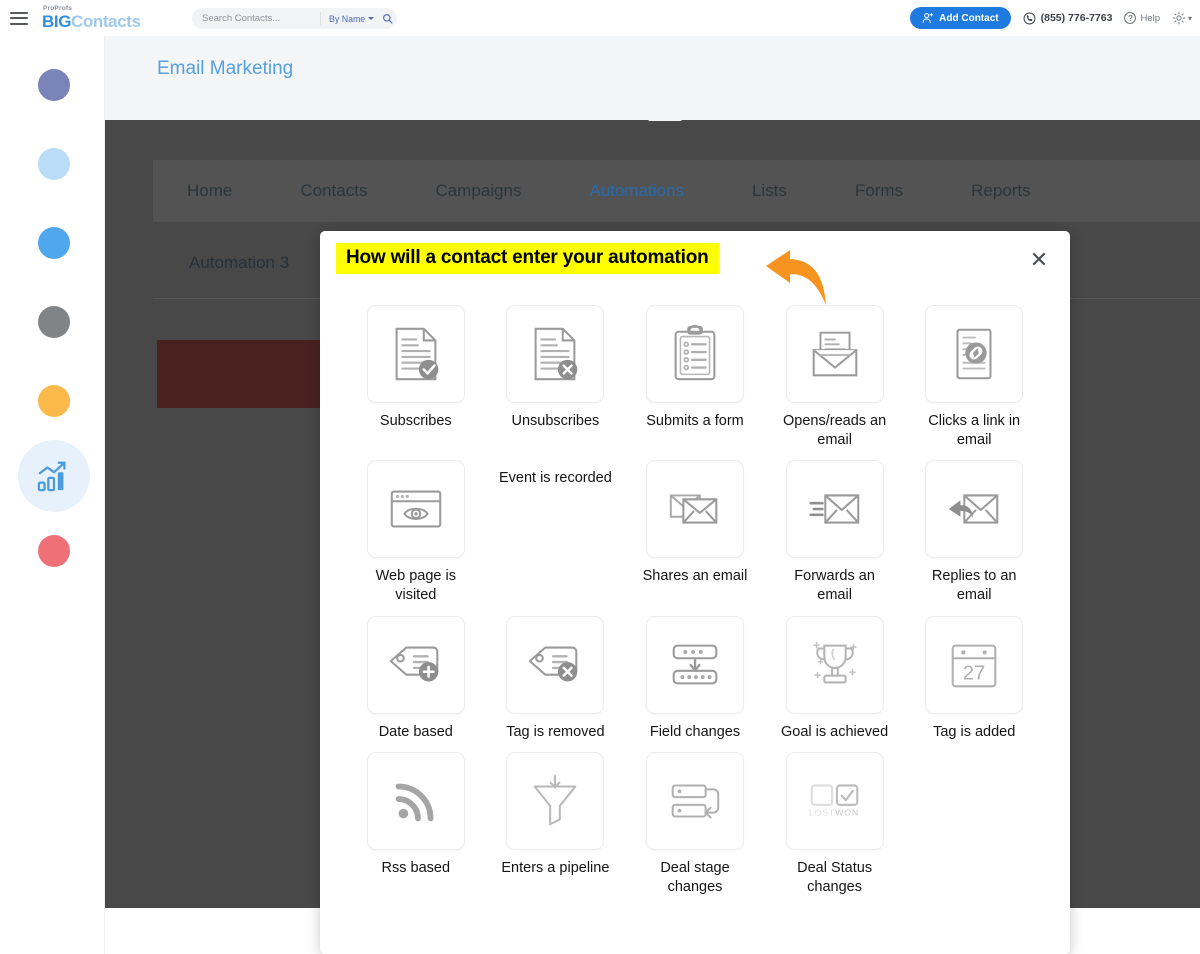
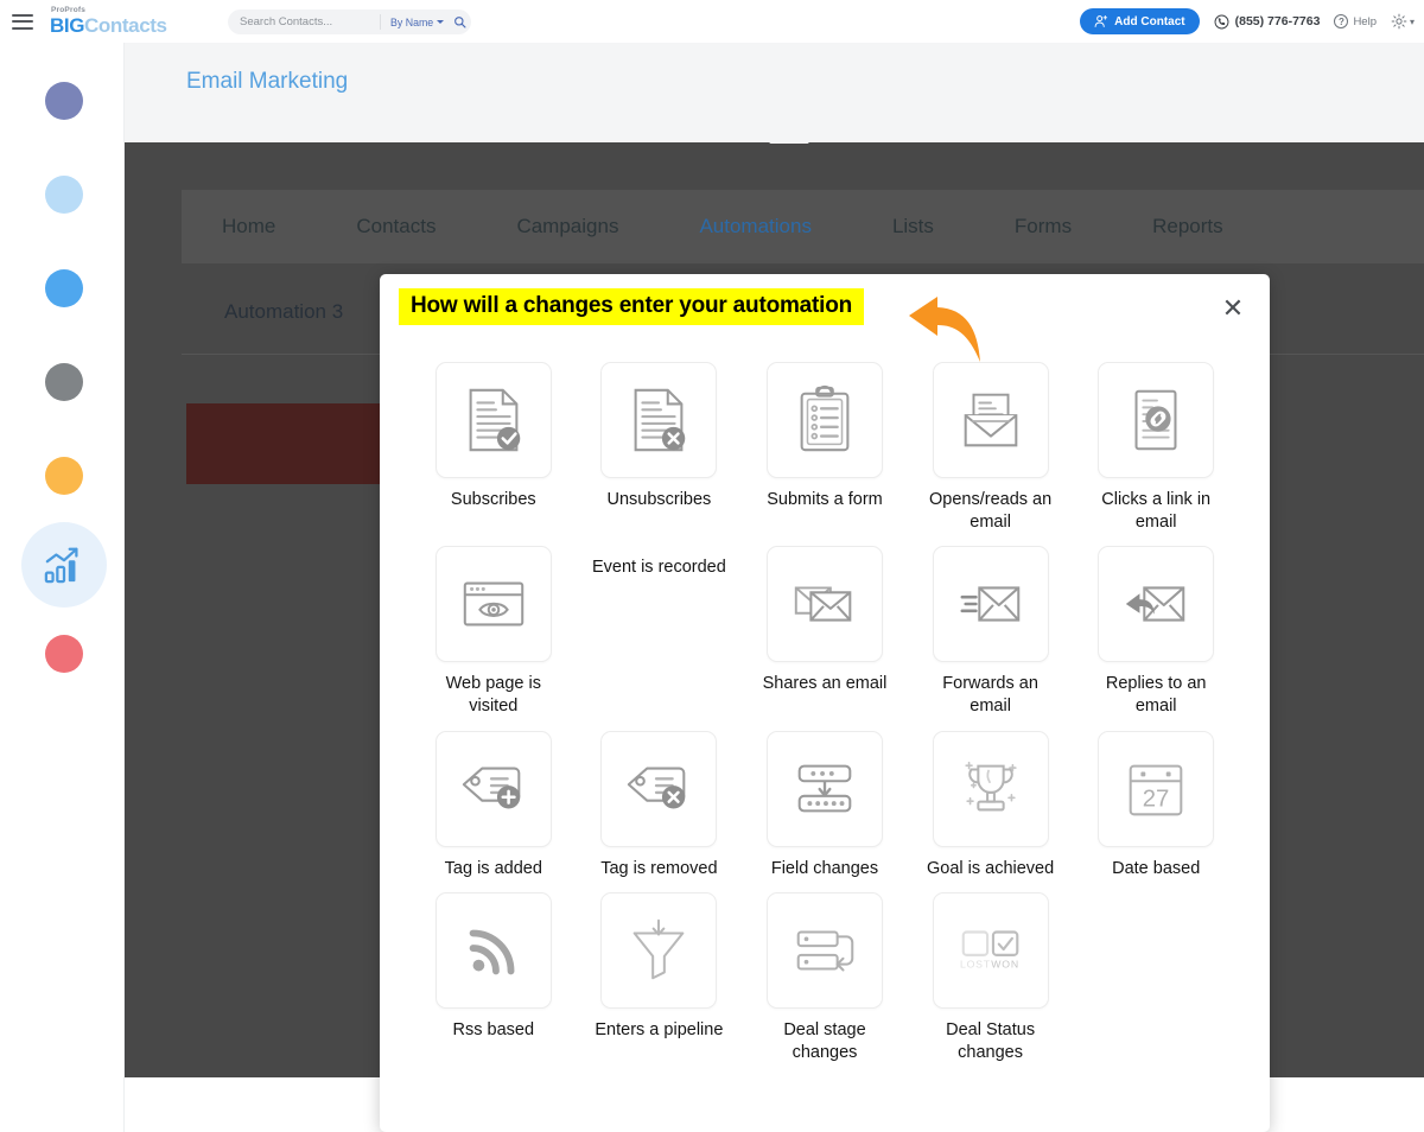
  BIGContacts
  Search Contacts...
  By Name
  Add Contact
  (855) 776-7763
  ?
  Help
  ▾
  Email Marketing
  Home
  Contacts
  Campaigns
  Automations
  Lists
  Forms
  Reports
  Automation 3
- How will a contact enter your automation
+ How will a changes enter your automation
  ✕
  Subscribes
  Unsubscribes
  Submits a form
  Opens/reads an email
  Clicks a link in email
  Web page is visited
  Event is recorded
  Shares an email
  Forwards an email
  Replies to an email
- Date based
+ Tag is added
  Tag is removed
  Field changes
  Goal is achieved
  27
- Tag is added
+ Date based
  Rss based
  Enters a pipeline
  Deal stage changes
  LOST
  WON
  Deal Status changes
